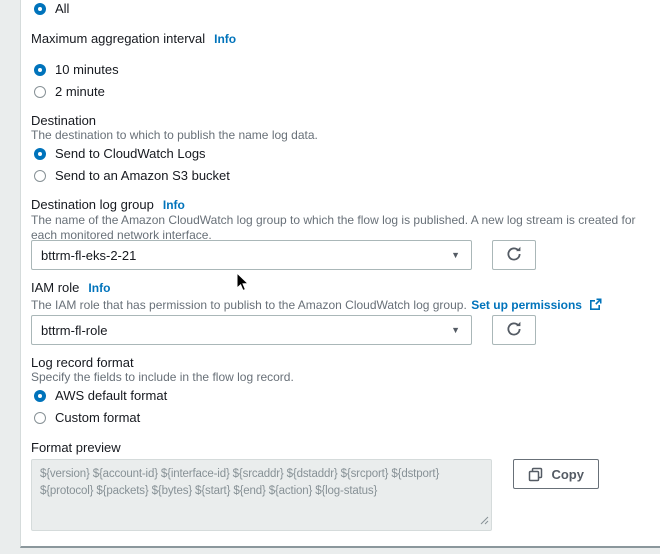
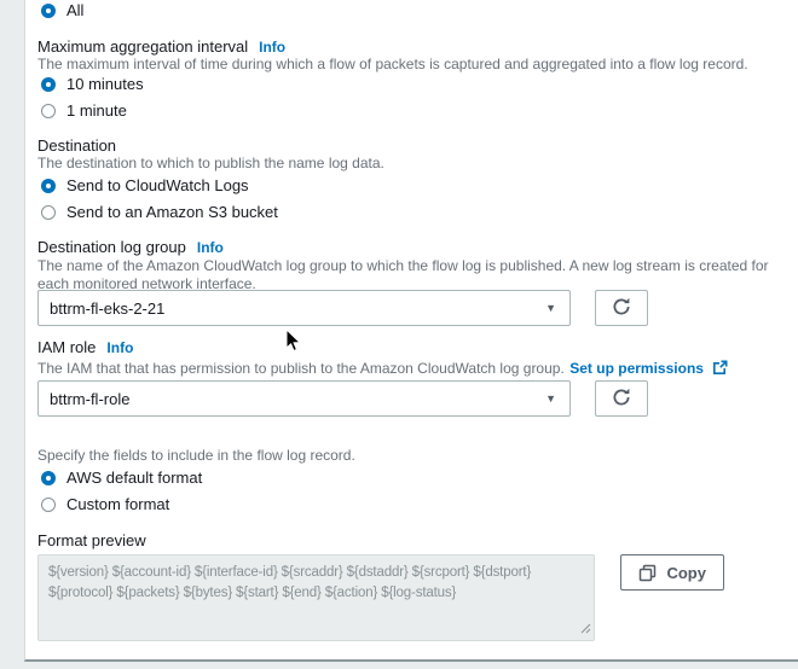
  All
  Maximum aggregation interval
  Info
+ The maximum interval of time during which a flow of packets is captured and aggregated into a flow log record.
  10 minutes
- 2 minute
+ 1 minute
  Destination
  The destination to which to publish the name log data.
  Send to CloudWatch Logs
  Send to an Amazon S3 bucket
  Destination log group
  Info
  The name of the Amazon CloudWatch log group to which the flow log is published. A new log stream is created for each monitored network interface.
  bttrm-fl-eks-2-21
  ▼
  IAM role
  Info
- The IAM role that has permission to publish to the Amazon CloudWatch log group. Set up permissions
+ The IAM that that has permission to publish to the Amazon CloudWatch log group. Set up permissions
  bttrm-fl-role
  ▼
- Log record format
  Specify the fields to include in the flow log record.
  AWS default format
  Custom format
  Format preview
  Copy
